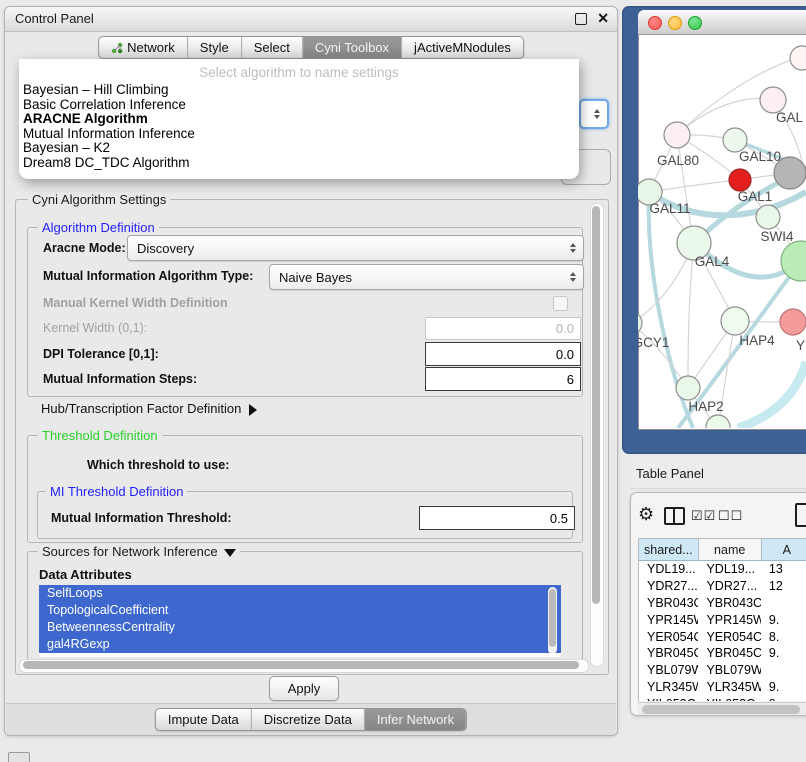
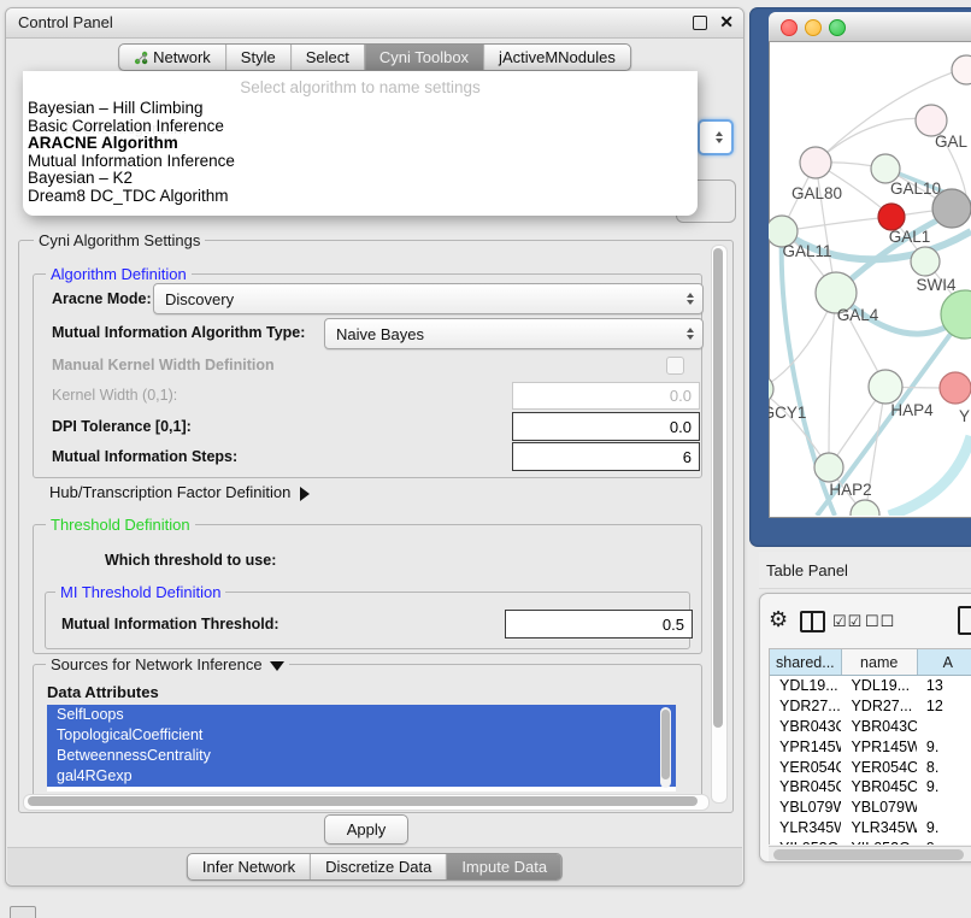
  Control Panel
  ✕
  Network
  Style
  Select
  Cyni Toolbox
  jActiveMNodules
  Cyni Algorithm Settings
  Algorithm Definition
  Aracne Mode:
  Discovery
  Mutual Information Algorithm Type:
  Naive Bayes
  Manual Kernel Width Definition
  Kernel Width (0,1):
  0.0
  DPI Tolerance [0,1]:
  0.0
  Mutual Information Steps:
  6
  Hub/Transcription Factor Definition
  Threshold Definition
  Which threshold to use:
  MI Threshold Definition
  Mutual Information Threshold:
  0.5
  Sources for Network Inference
  Data Attributes
  SelfLoops
  TopologicalCoefficient
  BetweennessCentrality
  gal4RGexp
  Apply
- Impute Data
+ Infer Network
  Discretize Data
- Infer Network
+ Impute Data
  Select algorithm to name settings
  Inference Algorithm
  Bayesian – Hill Climbing
  Basic Correlation Inference
  ARACNE Algorithm
  Mutual Information Inference
  Bayesian – K2
  Dream8 DC_TDC Algorithm
  GAL
  GAL80
  GAL10
  GAL1
  GAL11
  SWI4
  GAL4
  GCY1
  HAP4
  Y
  HAP2
  Table Panel
  ⚙
  ☑☑
  ☐☐
  shared...
  name
  A
  YDL19...
  YDL19...
  13
  YDR27...
  YDR27...
  12
  YBR043C
  YBR043C
  YPR145
  YPR145W
  9.
  YER054C
  YER054C
  8.
  YBR045C
  YBR045C
  9.
  YBL079W
  YBL079W
  YLR345W
  YLR345W
  9.
